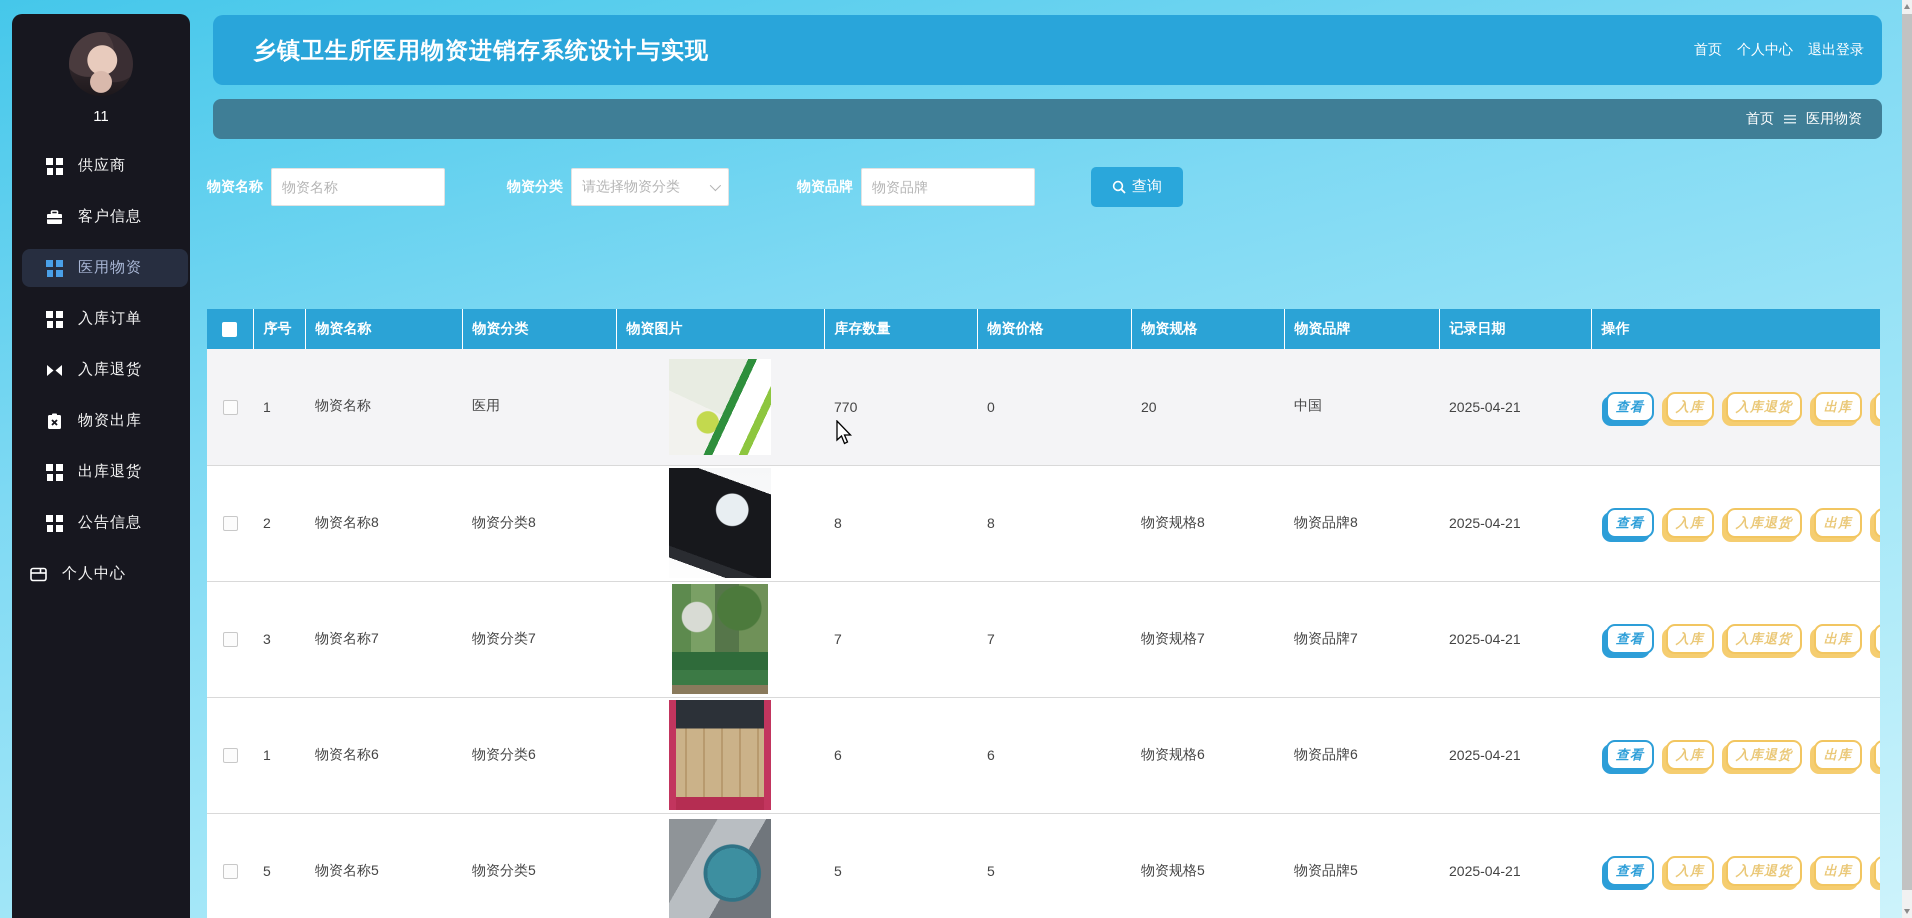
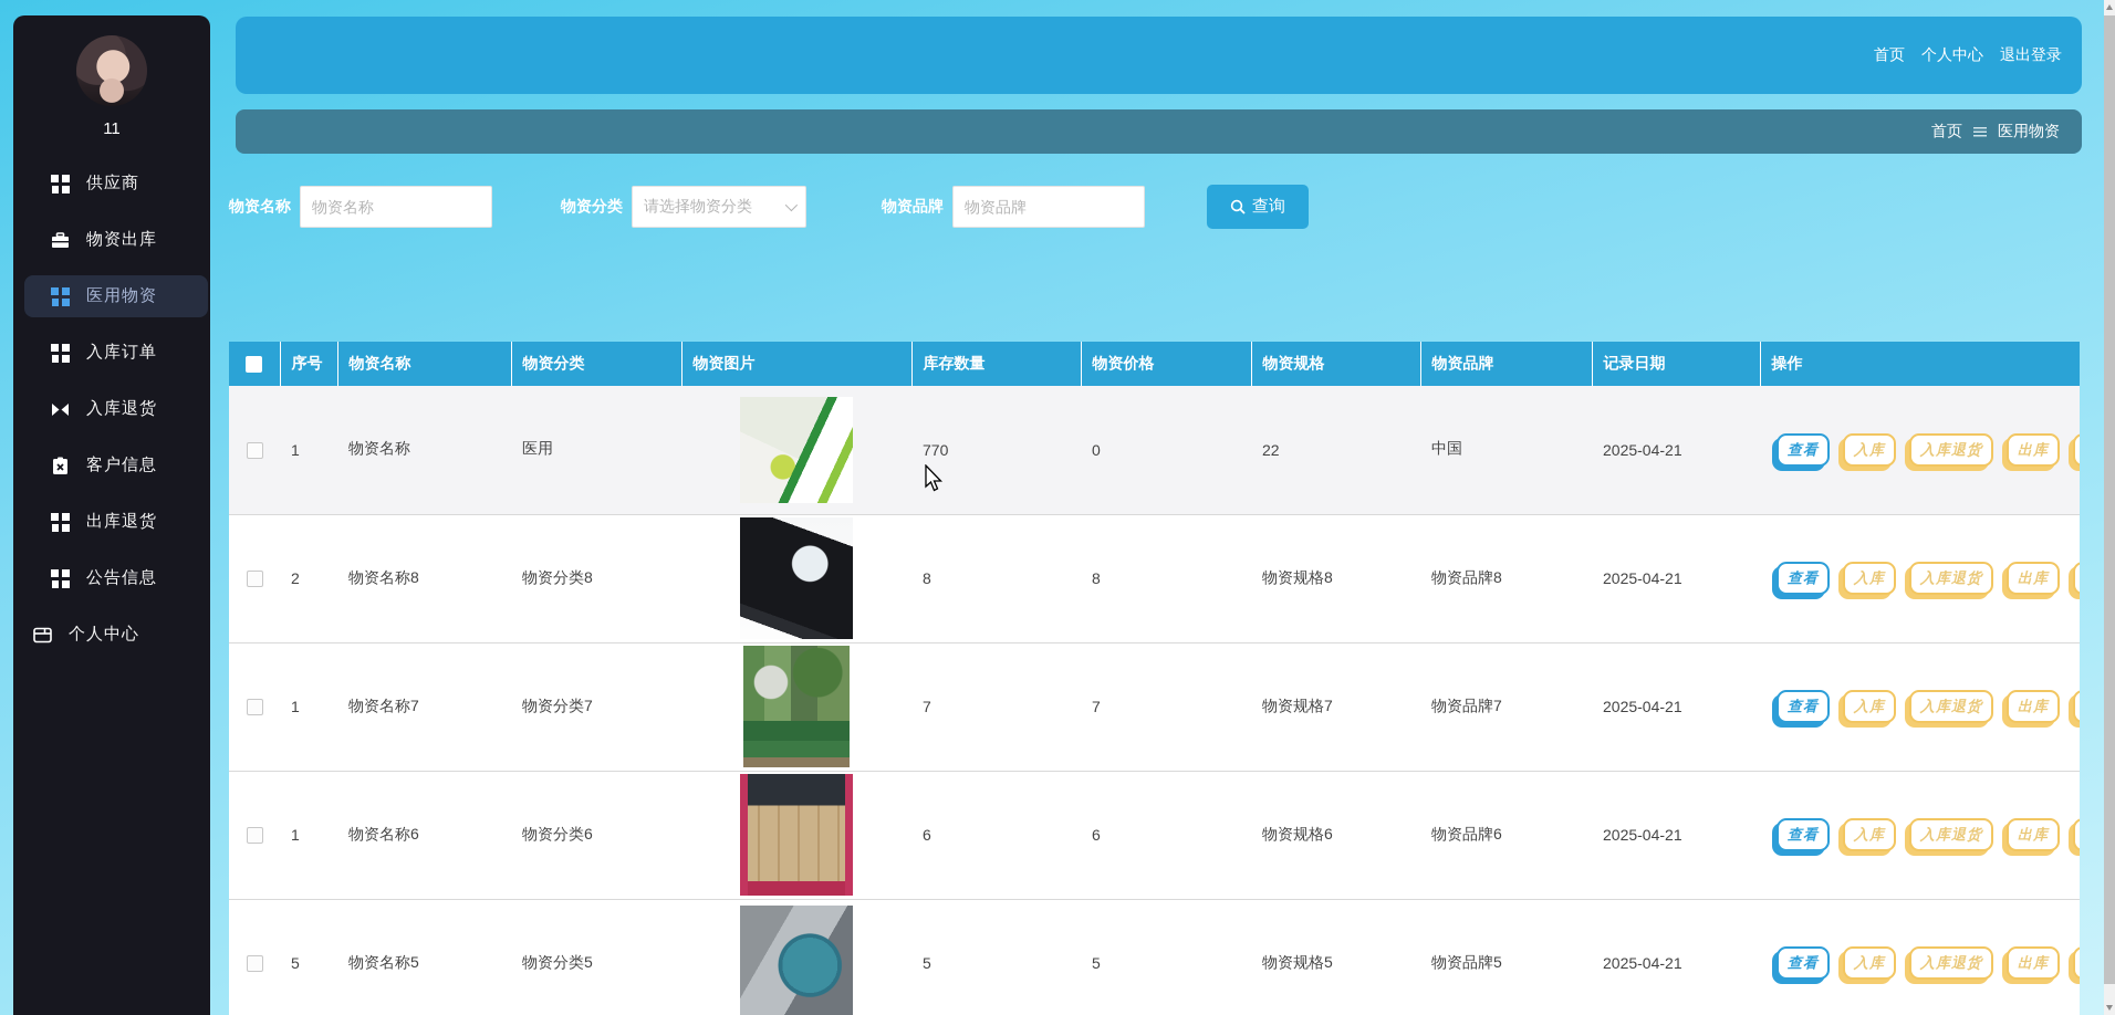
  11
  供应商
- 客户信息
+ 物资出库
  医用物资
  入库订单
  入库退货
- 物资出库
+ 客户信息
  出库退货
  公告信息
  个人中心
- 乡镇卫生所医用物资进销存系统设计与实现
  首页
  个人中心
  退出登录
  首页
  医用物资
  物资名称
  物资名称
  物资分类
  请选择物资分类
  物资品牌
  物资品牌
  查询
  	序号	物资名称	物资分类	物资图片	库存数量	物资价格	物资规格	物资品牌	记录日期	操作
- 	1	物资名称	医用		770	0	20	中国	2025-04-21	查看 入库 入库退货 出库
+ 	1	物资名称	医用		770	0	22	中国	2025-04-21	查看 入库 入库退货 出库
  	2	物资名称8	物资分类8		8	8	物资规格8	物资品牌8	2025-04-21	查看 入库 入库退货 出库
- 	3	物资名称7	物资分类7		7	7	物资规格7	物资品牌7	2025-04-21	查看 入库 入库退货 出库
+ 	1	物资名称7	物资分类7		7	7	物资规格7	物资品牌7	2025-04-21	查看 入库 入库退货 出库
  	1	物资名称6	物资分类6		6	6	物资规格6	物资品牌6	2025-04-21	查看 入库 入库退货 出库
  	5	物资名称5	物资分类5		5	5	物资规格5	物资品牌5	2025-04-21	查看 入库 入库退货 出库
